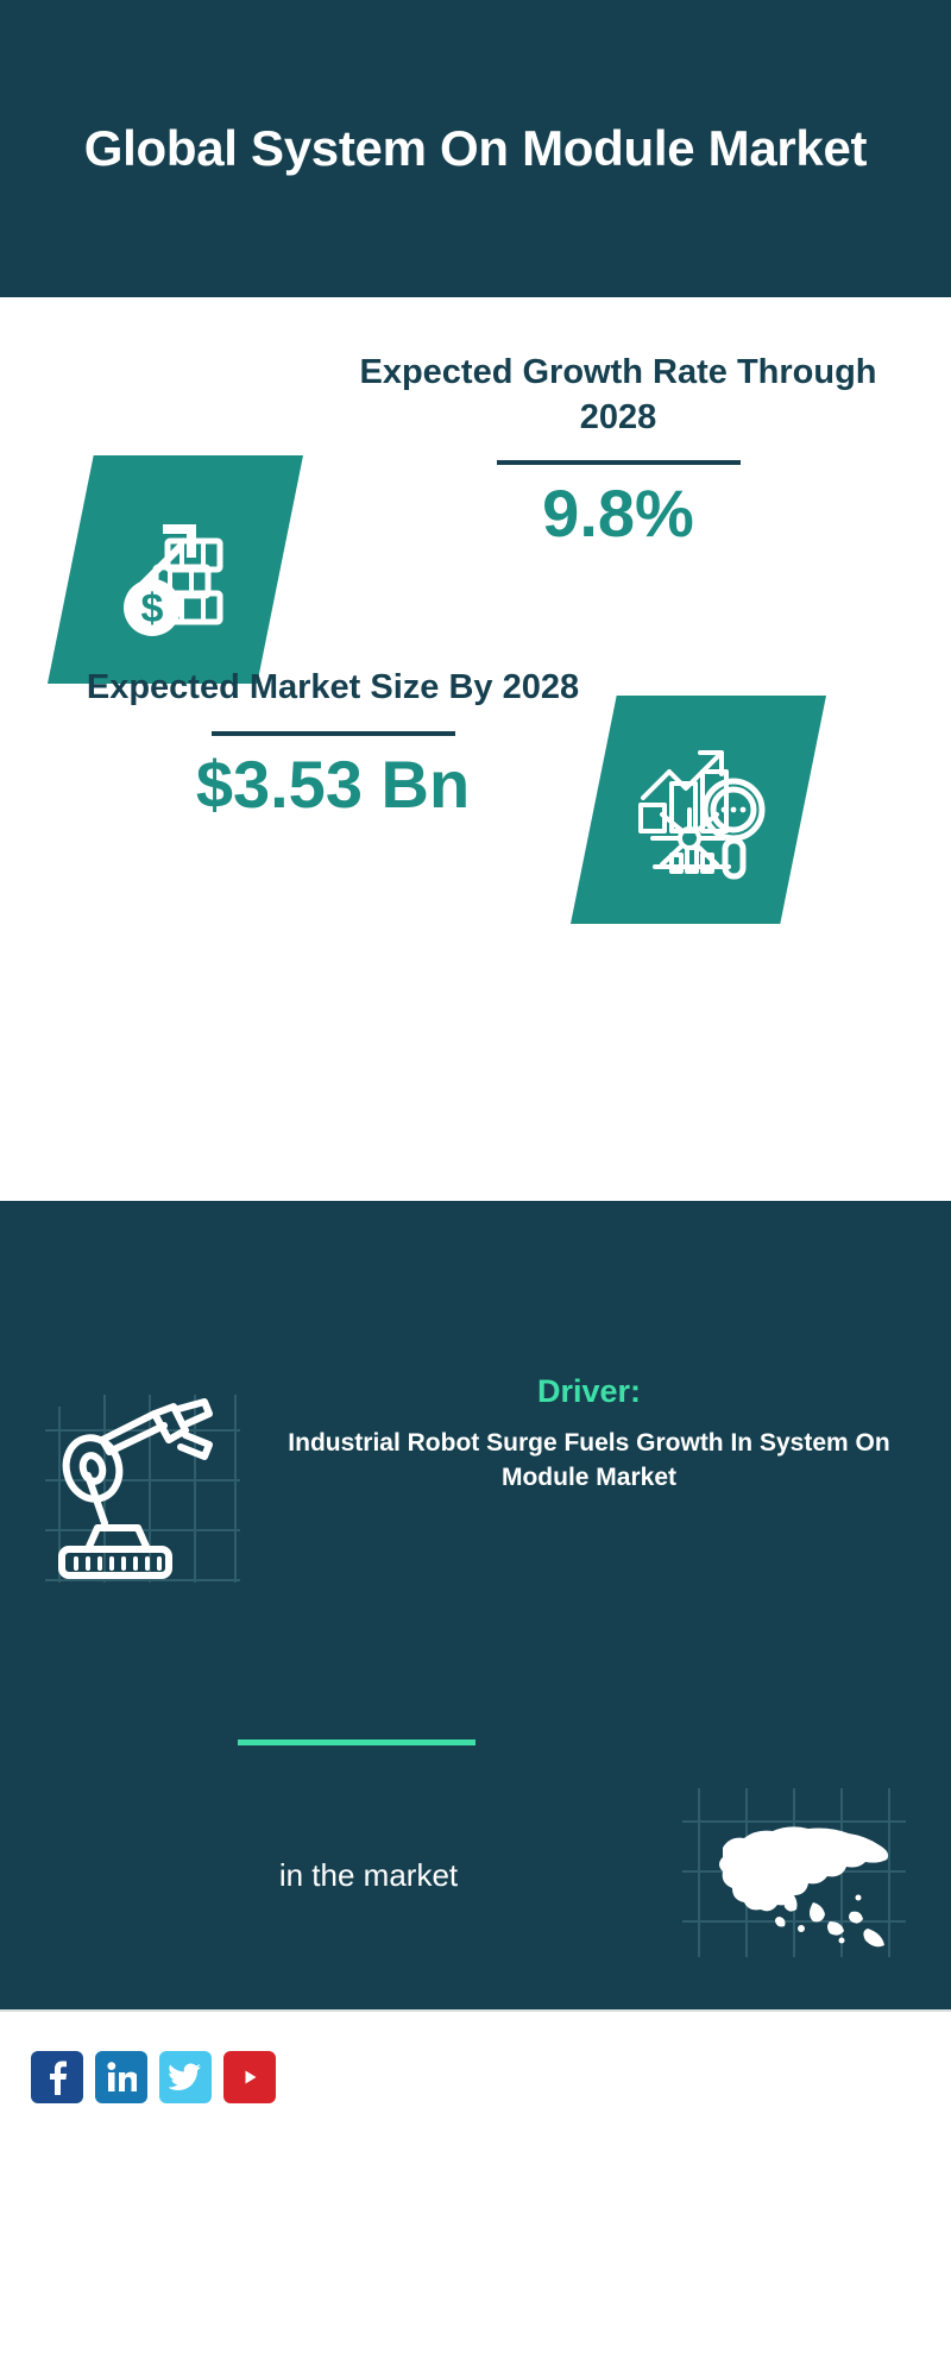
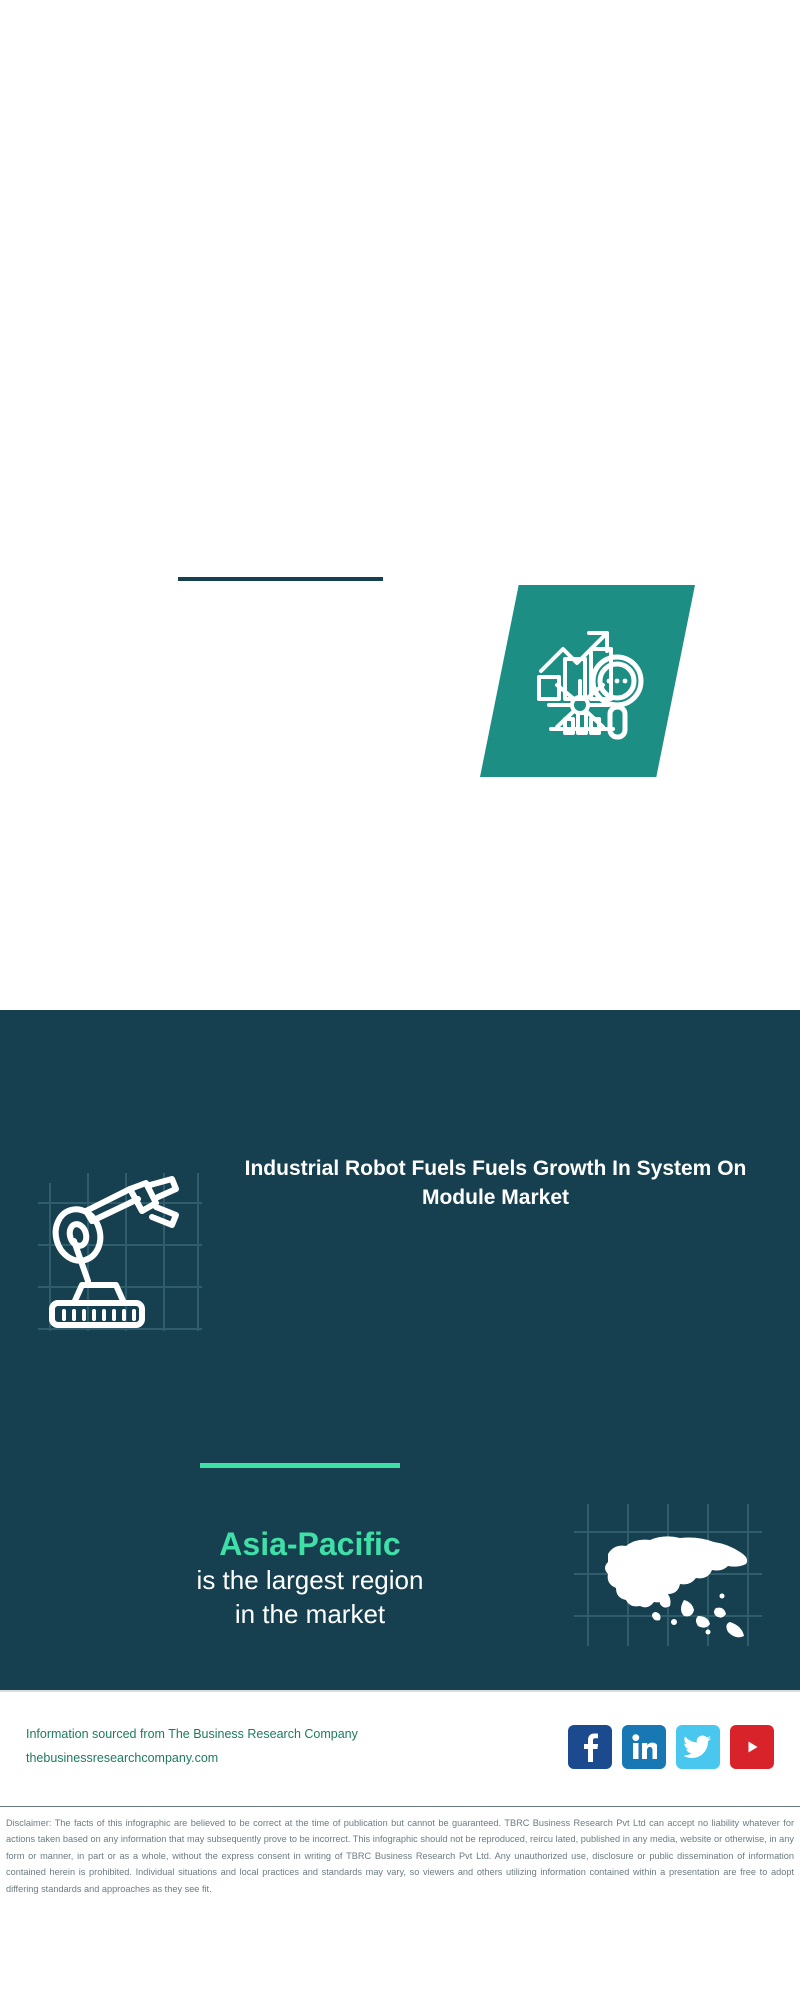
- Global System On Module Market
- $
- Expected Growth Rate Through 2028
- 9.8%
- Expected Market Size By 2028
- $3.53 Bn
- Driver:
- Industrial Robot Surge Fuels Growth In System On Module Market
+ Industrial Robot Fuels Fuels Growth In System On Module Market
+ Asia-Pacific
+ is the largest region
  in the market
+ Information sourced from The Business Research Company
+ thebusinessresearchcompany.com
+ Disclaimer: The facts of this infographic are believed to be correct at the time of publication but cannot be guaranteed. TBRC Business Research Pvt Ltd can accept no liability whatever for actions taken based on any information that may subsequently prove to be incorrect. This infographic should not be reproduced, reircu lated, published in any media, website or otherwise, in any form or manner, in part or as a whole, without the express consent in writing of TBRC Business Research Pvt Ltd. Any unauthorized use, disclosure or public dissemination of information contained herein is prohibited. Individual situations and local practices and standards may vary, so viewers and others utilizing information contained within a presentation are free to adopt differing standards and approaches as they see fit.
